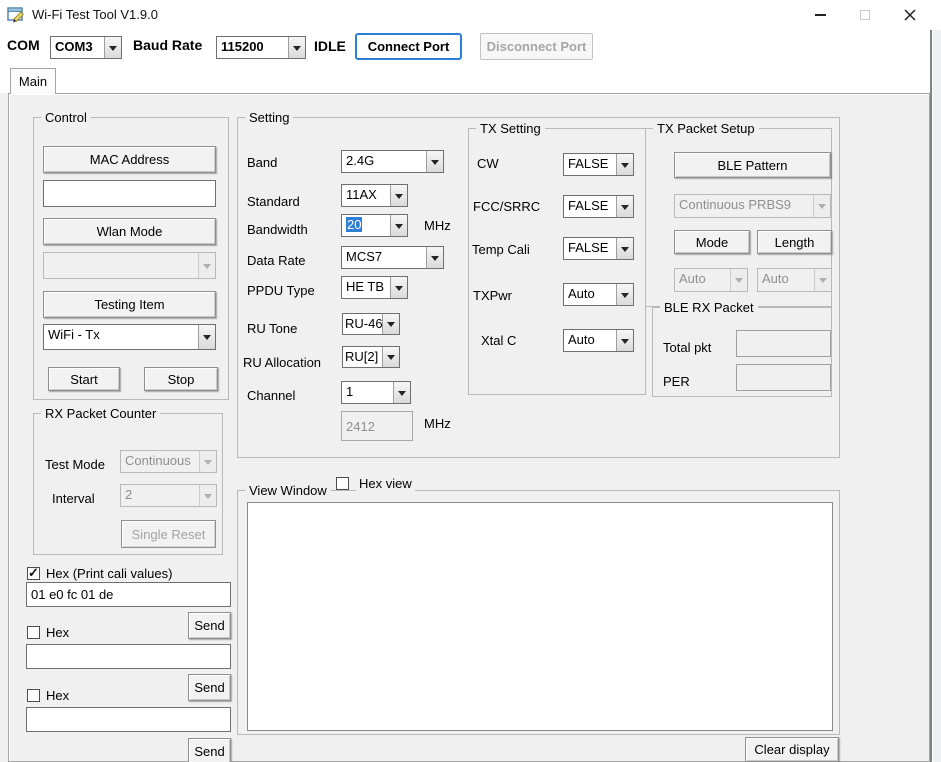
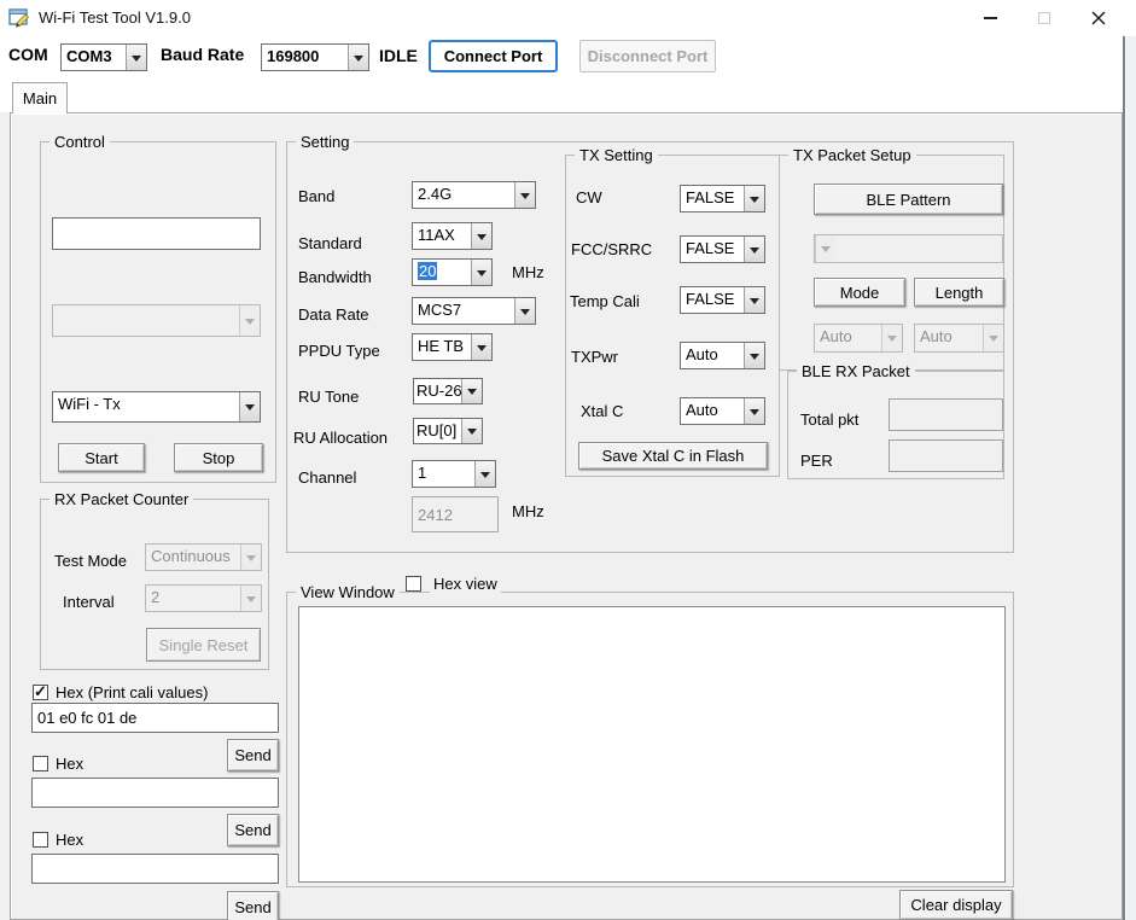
  Wi-Fi Test Tool V1.9.0
  COM
  COM3
  Baud Rate
- 115200
+ 169800
  IDLE
  Connect Port
  Disconnect Port
  Main
  Control
- MAC Address
- Wlan Mode
- Testing Item
  WiFi - Tx
  Start
  Stop
  Setting
  Band
  2.4G
  Standard
  11AX
  Bandwidth
  20
  MHz
  Data Rate
  MCS7
  PPDU Type
  HE TB
  RU Tone
- RU-46
+ RU-26
  RU Allocation
- RU[2]
+ RU[0]
  Channel
  1
  2412
  MHz
  TX Setting
  CW
  FALSE
  FCC/SRRC
  FALSE
  Temp Cali
  FALSE
  TXPwr
  Auto
  Xtal C
  Auto
+ Save Xtal C in Flash
  TX Packet Setup
  BLE Pattern
- Continuous PRBS9
  Mode
  Length
  Auto
  Auto
  BLE RX Packet
  Total pkt
  PER
  RX Packet Counter
  Test Mode
  Continuous
  Interval
  2
  Single Reset
  Hex (Print cali values)
  01 e0 fc 01 de
  Send
  Hex
  Send
  Hex
  Send
  View Window
  Hex view
  Clear display
